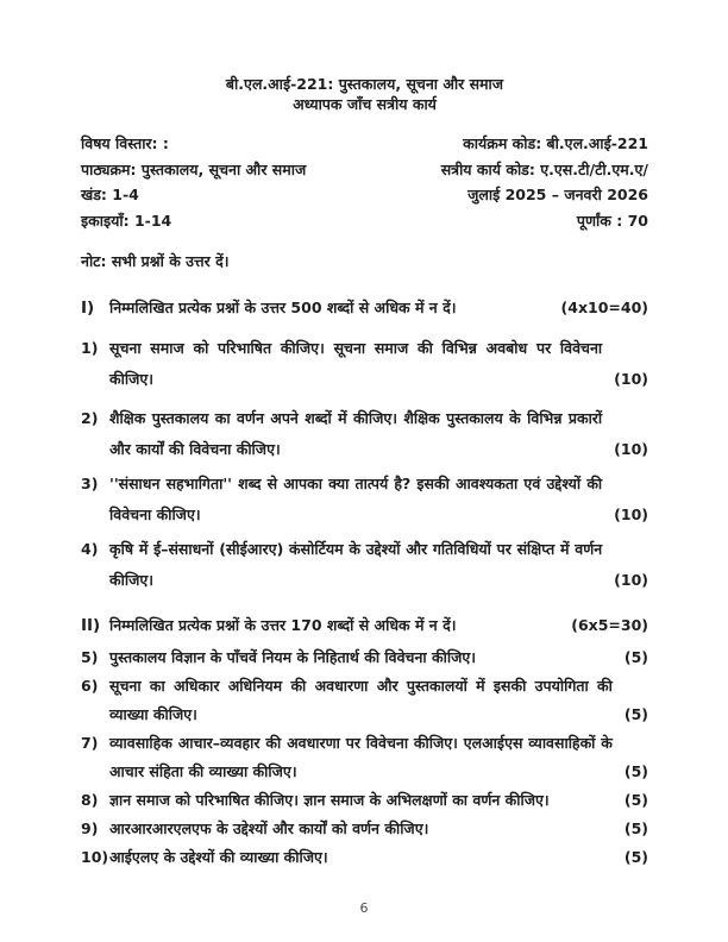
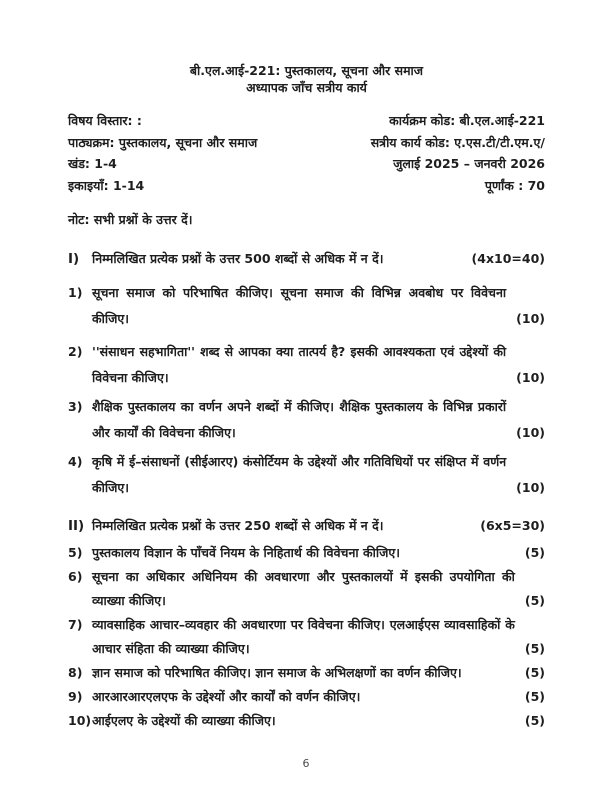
  बी.एल.आई-221: पुस्तकालय, सूचना और समाज
  अध्यापक जाँच सत्रीय कार्य
  विषय विस्तार: :
  पाठ्यक्रम: पुस्तकालय, सूचना और समाज
  खंड: 1-4
  इकाइयाँ: 1-14
  कार्यक्रम कोड: बी.एल.आई-221
  सत्रीय कार्य कोड: ए.एस.टी/टी.एम.ए/
  जुलाई 2025 – जनवरी 2026
  पूर्णांक : 70
  नोट: सभी प्रश्नों के उत्तर दें।
  I)
  निम्मलिखित प्रत्येक प्रश्नों के उत्तर 500 शब्दों से अधिक में न दें।
  (4x10=40)
  1)
  सूचना समाज को परिभाषित कीजिए। सूचना समाज की विभिन्न अवबोध पर विवेचना कीजिए।
  (10)
  2)
- शैक्षिक पुस्तकालय का वर्णन अपने शब्दों में कीजिए। शैक्षिक पुस्तकालय के विभिन्न प्रकारों और कार्यों की विवेचना कीजिए।
+ ''संसाधन सहभागिता'' शब्द से आपका क्या तात्पर्य है? इसकी आवश्यकता एवं उद्देश्यों की विवेचना कीजिए।
  (10)
  3)
- ''संसाधन सहभागिता'' शब्द से आपका क्या तात्पर्य है? इसकी आवश्यकता एवं उद्देश्यों की विवेचना कीजिए।
+ शैक्षिक पुस्तकालय का वर्णन अपने शब्दों में कीजिए। शैक्षिक पुस्तकालय के विभिन्न प्रकारों और कार्यों की विवेचना कीजिए।
  (10)
  4)
  कृषि में ई–संसाधनों (सीईआरए) कंसोर्टियम के उद्देश्यों और गतिविधियों पर संक्षिप्त में वर्णन कीजिए।
  (10)
  II)
- निम्मलिखित प्रत्येक प्रश्नों के उत्तर 170 शब्दों से अधिक में न दें।
+ निम्मलिखित प्रत्येक प्रश्नों के उत्तर 250 शब्दों से अधिक में न दें।
  (6x5=30)
  5)
  पुस्तकालय विज्ञान के पाँचवें नियम के निहितार्थ की विवेचना कीजिए।
  (5)
  6)
  सूचना का अधिकार अधिनियम की अवधारणा और पुस्तकालयों में इसकी उपयोगिता की व्याख्या कीजिए।
  (5)
  7)
  व्यावसाहिक आचार–व्यवहार की अवधारणा पर विवेचना कीजिए। एलआईएस व्यावसाहिकों के आचार संहिता की व्याख्या कीजिए।
  (5)
  8)
  ज्ञान समाज को परिभाषित कीजिए। ज्ञान समाज के अभिलक्षणों का वर्णन कीजिए।
  (5)
  9)
  आरआरआरएलएफ के उद्देश्यों और कार्यों को वर्णन कीजिए।
  (5)
  10)
  आईएलए के उद्देश्यों की व्याख्या कीजिए।
  (5)
  6
